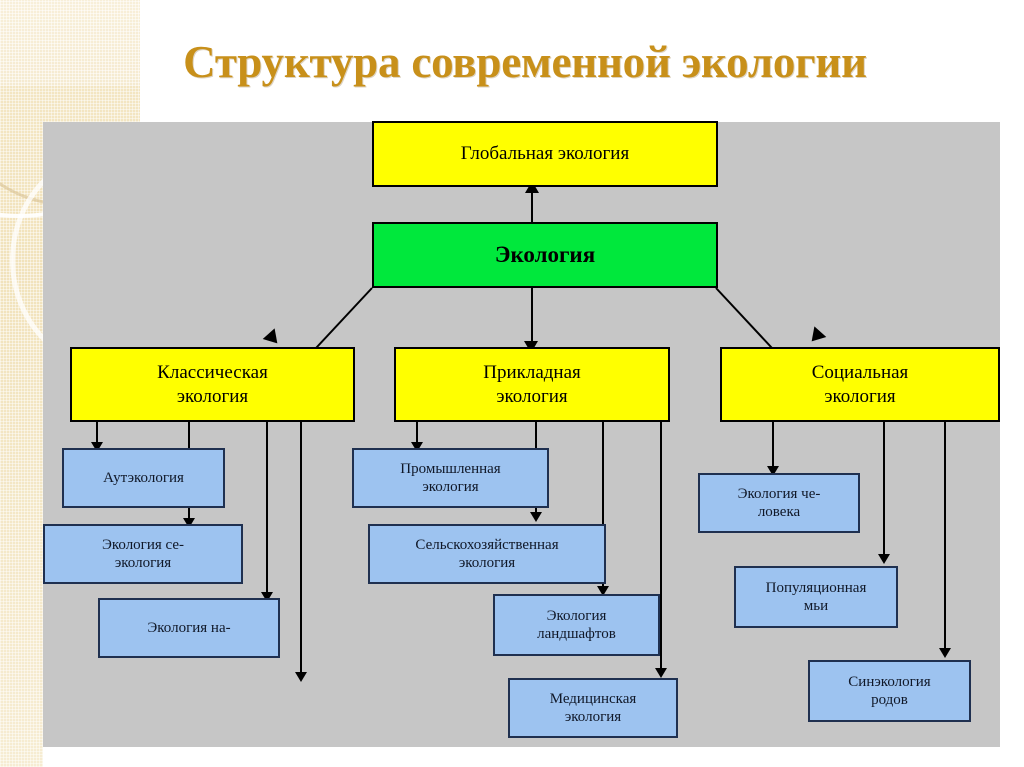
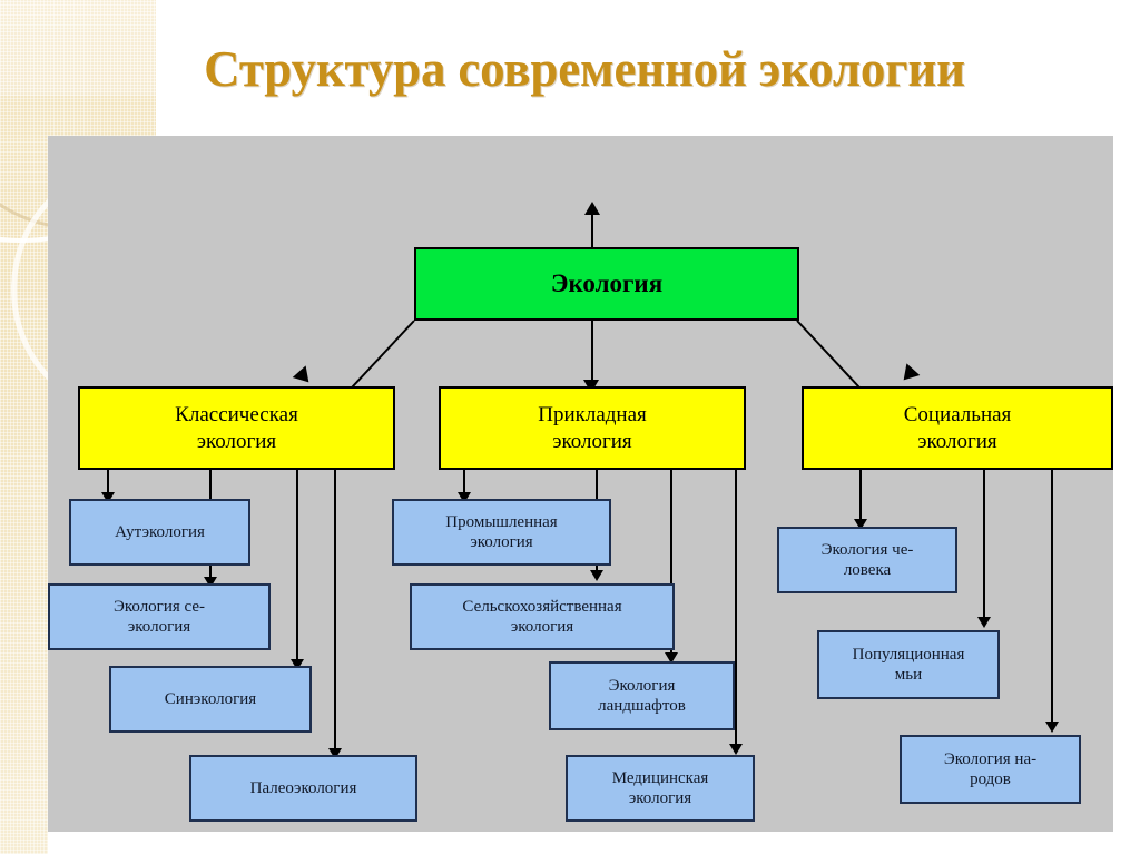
  Структура современной экологии
- Глобальная экология
  Экология
  Классическая
  экология
  Прикладная
  экология
  Социальная
  экология
  Аутэкология
  Экология се-
  экология
- Экология на-
+ Синэкология
+ Палеоэкология
  Промышленная
  экология
  Сельскохозяйственная
  экология
  Экология
  ландшафтов
  Медицинская
  экология
  Экология че-
  ловека
  Популяционная
  мьи
- Синэкология
+ Экология на-
  родов
